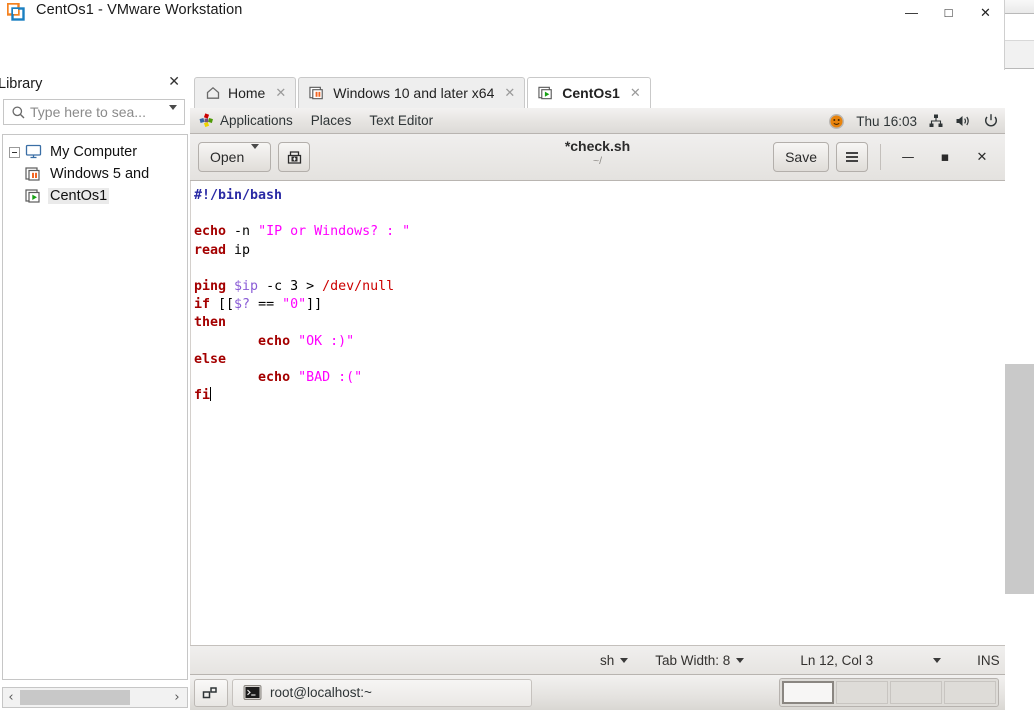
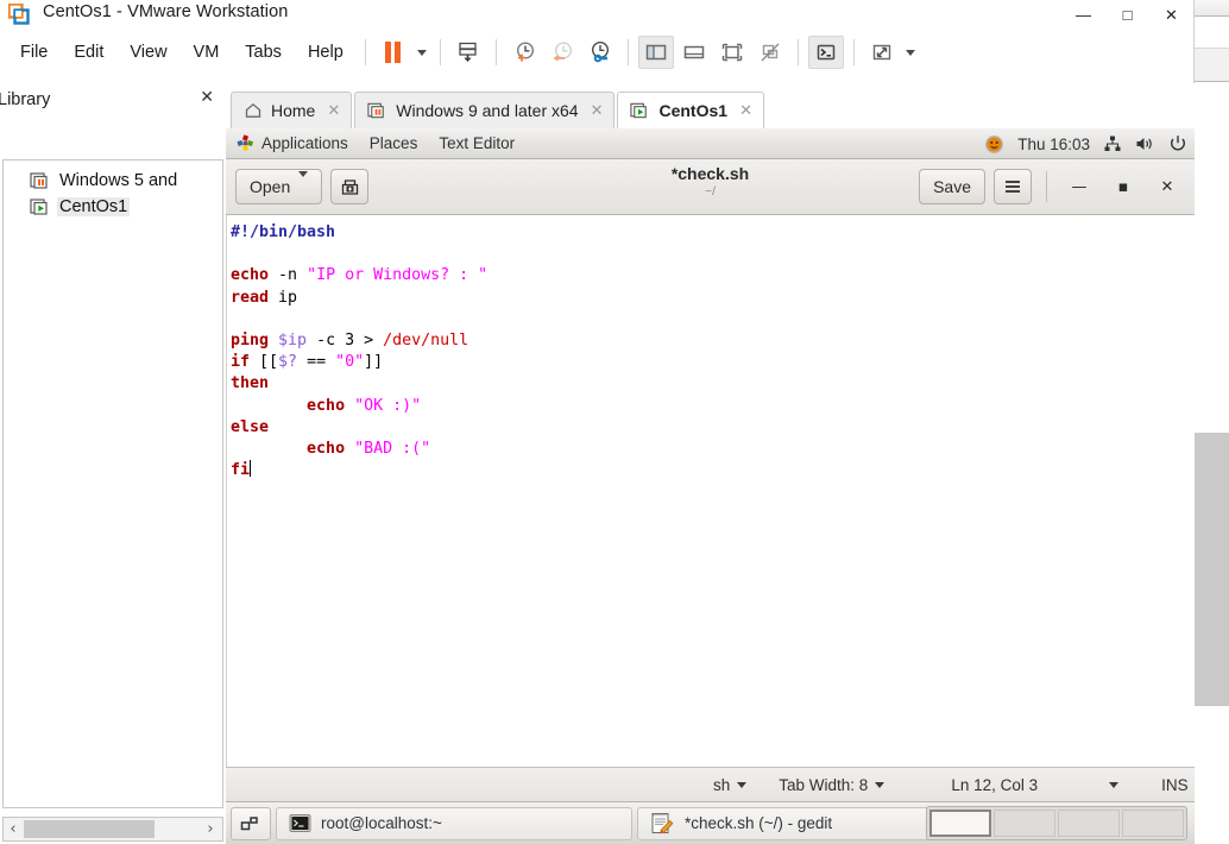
  CentOs1 - VMware Workstation
  —
  □
  ✕
+ File
+ Edit
+ View
+ VM
+ Tabs
+ Help
  Library
  ✕
- Type here to sea...
- My Computer
  Windows 5 and
  CentOs1
  ‹
  ›
  Home
  ✕
- Windows 10 and later x64
+ Windows 9 and later x64
  ✕
  CentOs1
  ✕
  Applications
  Places
  Text Editor
  Thu 16:03
  Open
  *check.sh
  ~/
  Save
  —
  ▪
  ✕
  #!/bin/bash echo -n "IP or Windows? : " read ip ping $ip -c 3 > /dev/null if [[$? == "0"]] then echo "OK :)" else echo "BAD :(" fi
  sh
  Tab Width: 8
  Ln 12, Col 3
  INS
  root@localhost:~
+ *check.sh (~/) - gedit
